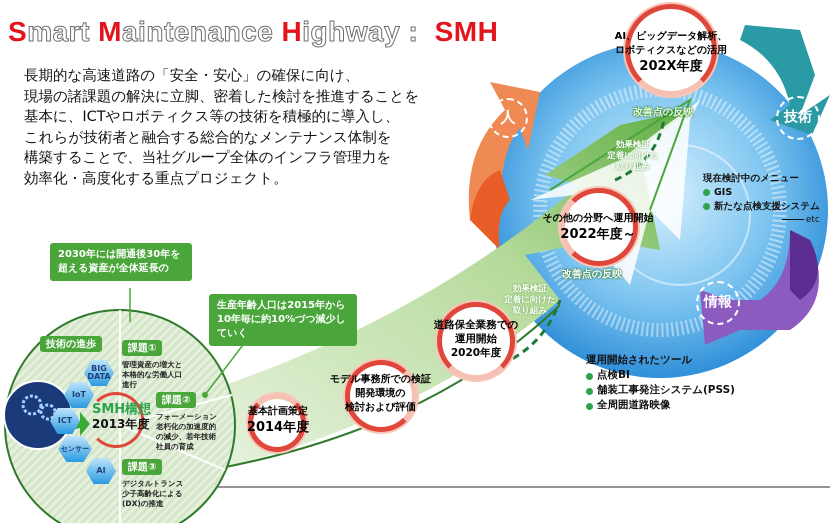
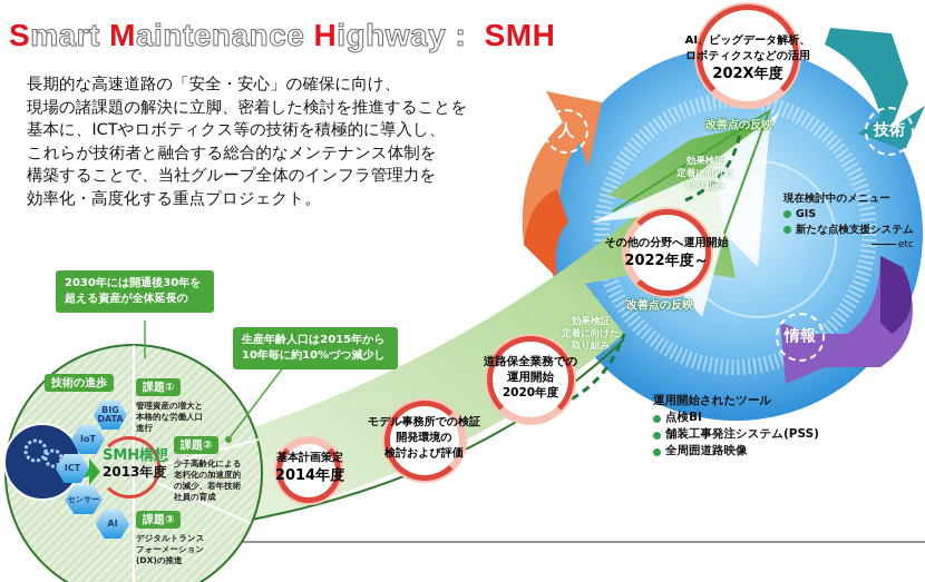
  Smart Maintenance Highway : SMH
  長期的な高速道路の「安全・安心」の確保に向け、
  現場の諸課題の解決に立脚、密着した検討を推進することを
  基本に、ICTやロボティクス等の技術を積極的に導入し、
  これらが技術者と融合する総合的なメンテナンス体制を
  構築することで、当社グループ全体のインフラ管理力を
  効率化・高度化する重点プロジェクト。
  2030年には開通後30年を
  超える資産が全体延長の
  生産年齢人口は2015年から
  10年毎に約10%づつ減少し
- ていく
  技術の進歩
  BIG DATA
  IoT
  ICT
  センサー
  AI
  SMH構想
  2013年度
  課題①
  管理資産の増大と
  本格的な労働人口
  進行
  課題②
- フォーメーション
+ 少子高齢化による
  老朽化の加速度的
  の減少、若年技術
  社員の育成
  課題③
  デジタルトランス
- 少子高齢化による
+ フォーメーション
  (DX)の推進
  基本計画策定
  2014年度
  モデル事務所での検証
  開発環境の
  検討および評価
  道路保全業務での
  運用開始
  2020年度
  その他の分野へ運用開始
  2022年度～
  AI、ビッグデータ解析、
  ロボティクスなどの活用
  202X年度
  改善点の反映
  改善点の反映
  効果検証
  定着に向けた
  取り組み
  効果検証
  定着に向けた
  取り組み
  人
  技術
  情報
  現在検討中のメニュー
  GIS
  新たな点検支援システム
  etc
  運用開始されたツール
  点検BI
  舗装工事発注システム(PSS)
  全周囲道路映像
